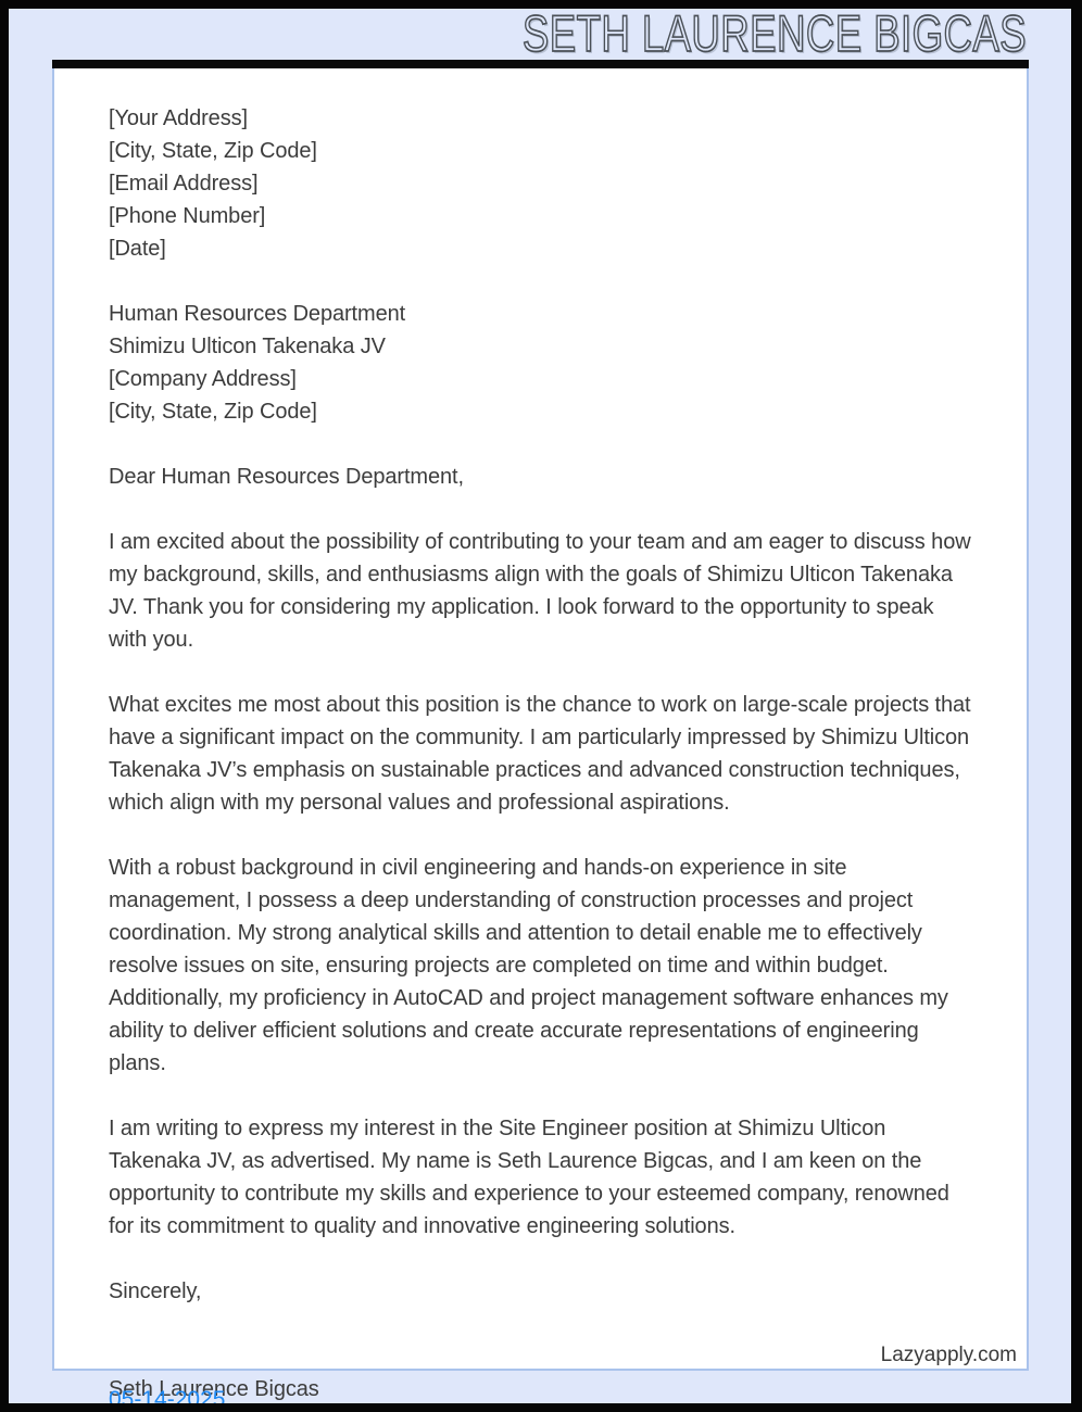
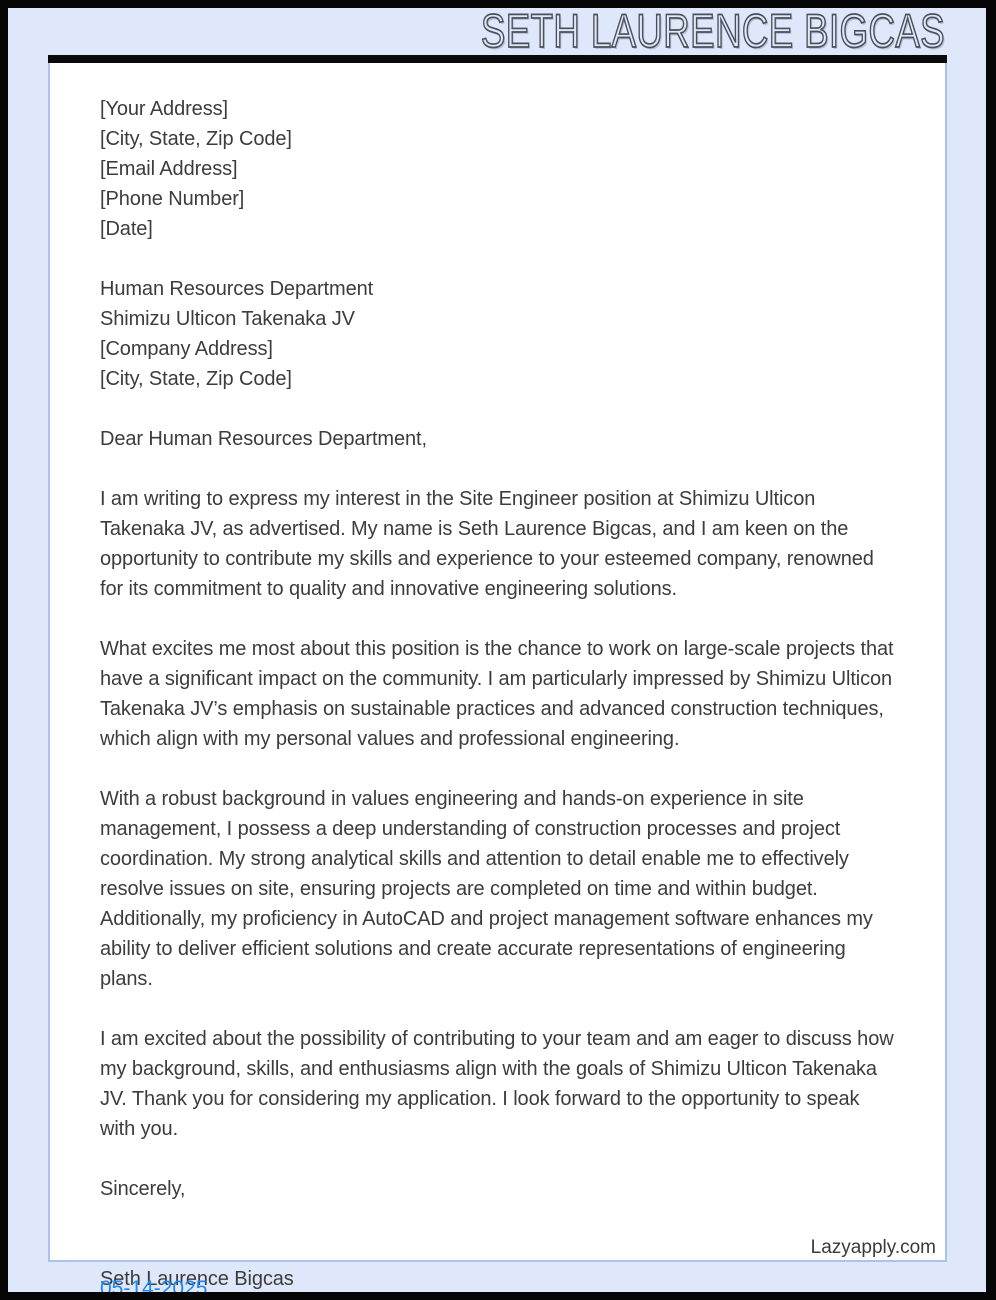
  SETH LAURENCE BIGCAS
  [Your Address]
  [City, State, Zip Code]
  [Email Address]
  [Phone Number]
  [Date]
  Human Resources Department
  Shimizu Ulticon Takenaka JV
  [Company Address]
  [City, State, Zip Code]
  Dear Human Resources Department,
- I am excited about the possibility of contributing to your team and am eager to discuss how my background, skills, and enthusiasms align with the goals of Shimizu Ulticon Takenaka JV. Thank you for considering my application. I look forward to the opportunity to speak with you.
+ I am writing to express my interest in the Site Engineer position at Shimizu Ulticon Takenaka JV, as advertised. My name is Seth Laurence Bigcas, and I am keen on the opportunity to contribute my skills and experience to your esteemed company, renowned for its commitment to quality and innovative engineering solutions.
- What excites me most about this position is the chance to work on large-scale projects that have a significant impact on the community. I am particularly impressed by Shimizu Ulticon Takenaka JV’s emphasis on sustainable practices and advanced construction techniques, which align with my personal values and professional aspirations.
+ What excites me most about this position is the chance to work on large-scale projects that have a significant impact on the community. I am particularly impressed by Shimizu Ulticon Takenaka JV’s emphasis on sustainable practices and advanced construction techniques, which align with my personal values and professional engineering.
- With a robust background in civil engineering and hands-on experience in site management, I possess a deep understanding of construction processes and project coordination. My strong analytical skills and attention to detail enable me to effectively resolve issues on site, ensuring projects are completed on time and within budget. Additionally, my proficiency in AutoCAD and project management software enhances my ability to deliver efficient solutions and create accurate representations of engineering plans.
+ With a robust background in values engineering and hands-on experience in site management, I possess a deep understanding of construction processes and project coordination. My strong analytical skills and attention to detail enable me to effectively resolve issues on site, ensuring projects are completed on time and within budget. Additionally, my proficiency in AutoCAD and project management software enhances my ability to deliver efficient solutions and create accurate representations of engineering plans.
- I am writing to express my interest in the Site Engineer position at Shimizu Ulticon Takenaka JV, as advertised. My name is Seth Laurence Bigcas, and I am keen on the opportunity to contribute my skills and experience to your esteemed company, renowned for its commitment to quality and innovative engineering solutions.
+ I am excited about the possibility of contributing to your team and am eager to discuss how my background, skills, and enthusiasms align with the goals of Shimizu Ulticon Takenaka JV. Thank you for considering my application. I look forward to the opportunity to speak with you.
  Sincerely,
  Seth Laurence Bigcas
  Lazyapply.com
  05-14-2025
